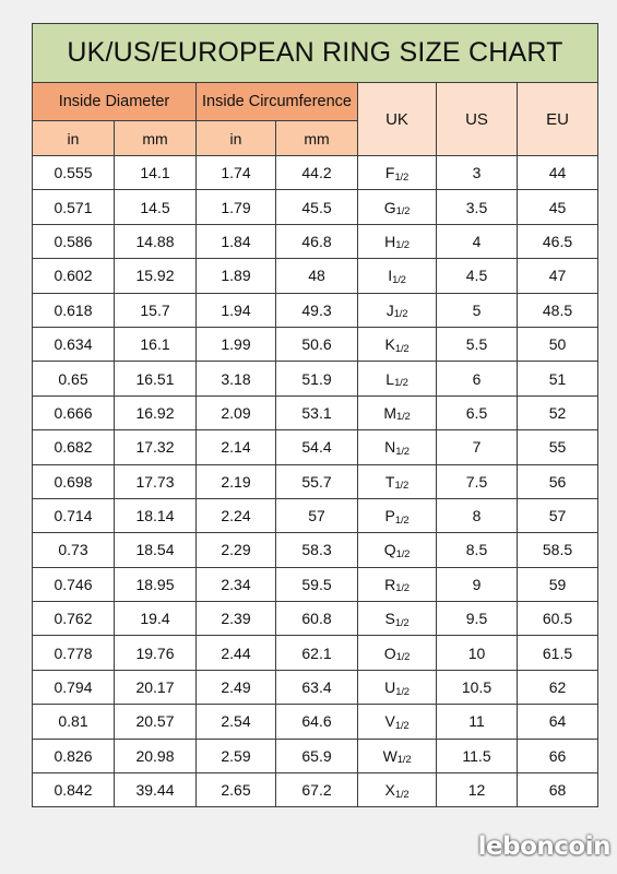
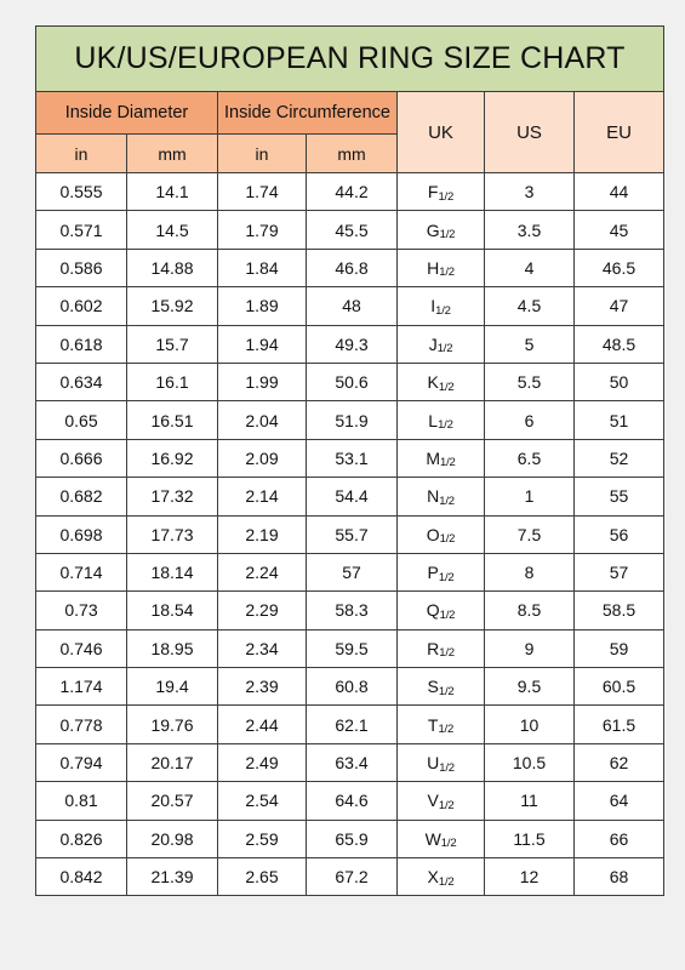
  UK/US/EUROPEAN RING SIZE CHART
  Inside Diameter	Inside Circumference	UK	US	EU
  in	mm	in	mm
  0.555	14.1	1.74	44.2	F1/2	3	44
  0.571	14.5	1.79	45.5	G1/2	3.5	45
  0.586	14.88	1.84	46.8	H1/2	4	46.5
  0.602	15.92	1.89	48	I1/2	4.5	47
  0.618	15.7	1.94	49.3	J1/2	5	48.5
  0.634	16.1	1.99	50.6	K1/2	5.5	50
- 0.65	16.51	3.18	51.9	L1/2	6	51
+ 0.65	16.51	2.04	51.9	L1/2	6	51
  0.666	16.92	2.09	53.1	M1/2	6.5	52
- 0.682	17.32	2.14	54.4	N1/2	7	55
+ 0.682	17.32	2.14	54.4	N1/2	1	55
- 0.698	17.73	2.19	55.7	T1/2	7.5	56
+ 0.698	17.73	2.19	55.7	O1/2	7.5	56
  0.714	18.14	2.24	57	P1/2	8	57
  0.73	18.54	2.29	58.3	Q1/2	8.5	58.5
  0.746	18.95	2.34	59.5	R1/2	9	59
- 0.762	19.4	2.39	60.8	S1/2	9.5	60.5
+ 1.174	19.4	2.39	60.8	S1/2	9.5	60.5
- 0.778	19.76	2.44	62.1	O1/2	10	61.5
+ 0.778	19.76	2.44	62.1	T1/2	10	61.5
  0.794	20.17	2.49	63.4	U1/2	10.5	62
  0.81	20.57	2.54	64.6	V1/2	11	64
  0.826	20.98	2.59	65.9	W1/2	11.5	66
- 0.842	39.44	2.65	67.2	X1/2	12	68
+ 0.842	21.39	2.65	67.2	X1/2	12	68
- leboncoin
